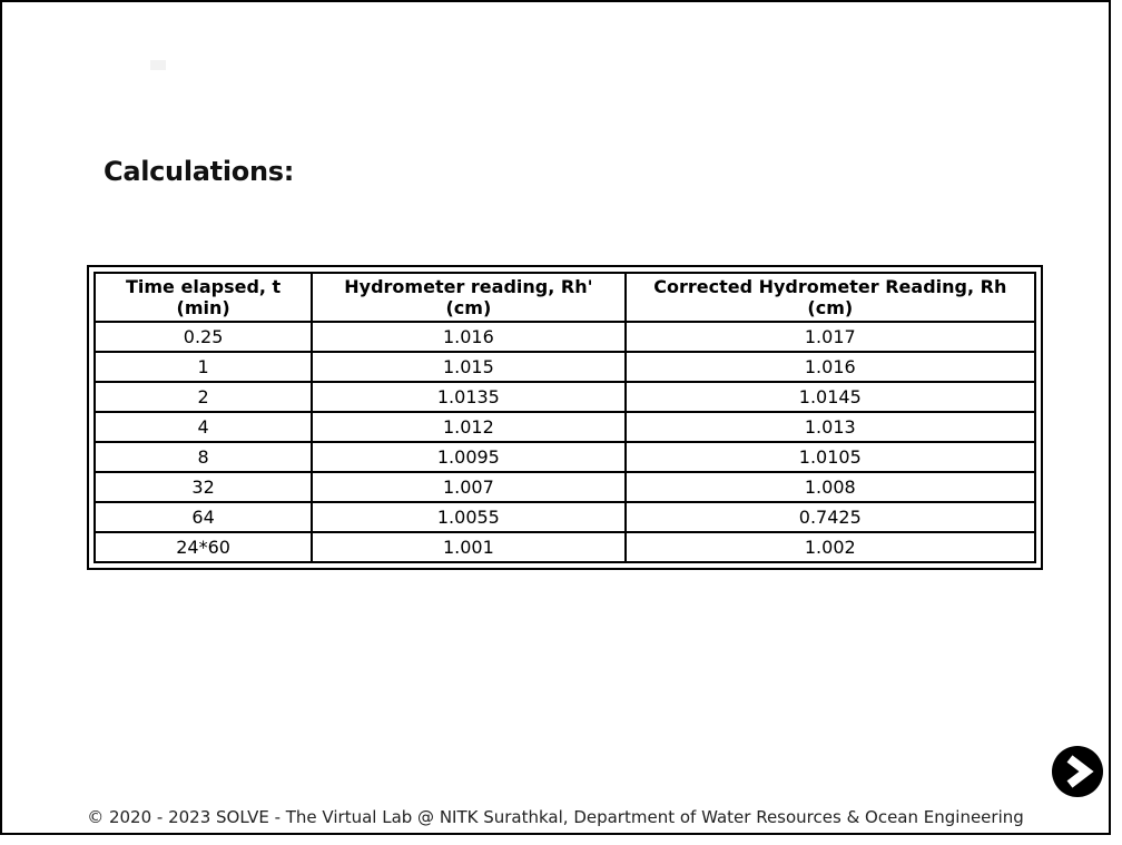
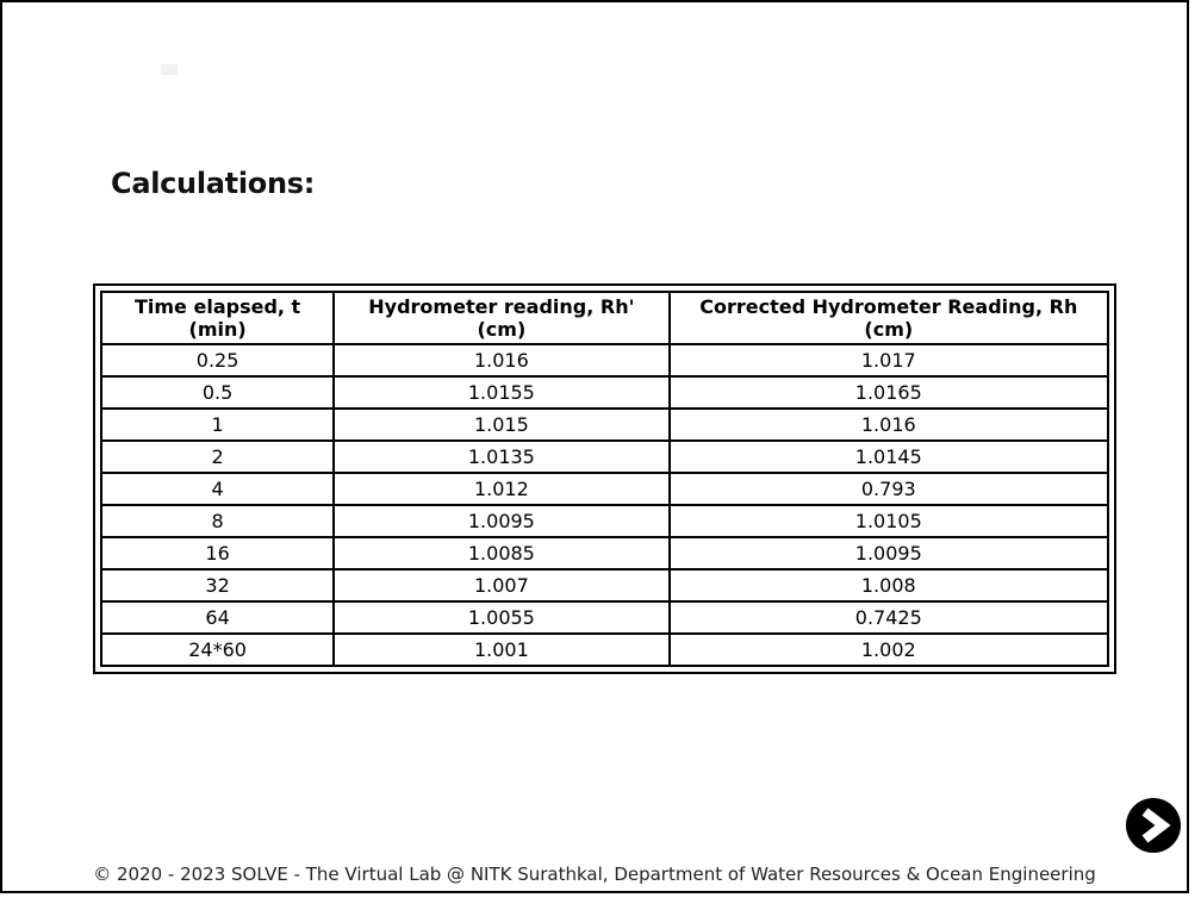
  Calculations:
  Time elapsed, t (min)	Hydrometer reading, Rh' (cm)	Corrected Hydrometer Reading, Rh (cm)
  0.25	1.016	1.017
+ 0.5	1.0155	1.0165
  1	1.015	1.016
  2	1.0135	1.0145
- 4	1.012	1.013
+ 4	1.012	0.793
  8	1.0095	1.0105
+ 16	1.0085	1.0095
  32	1.007	1.008
  64	1.0055	0.7425
  24*60	1.001	1.002
  © 2020 - 2023 SOLVE - The Virtual Lab @ NITK Surathkal, Department of Water Resources & Ocean Engineering
